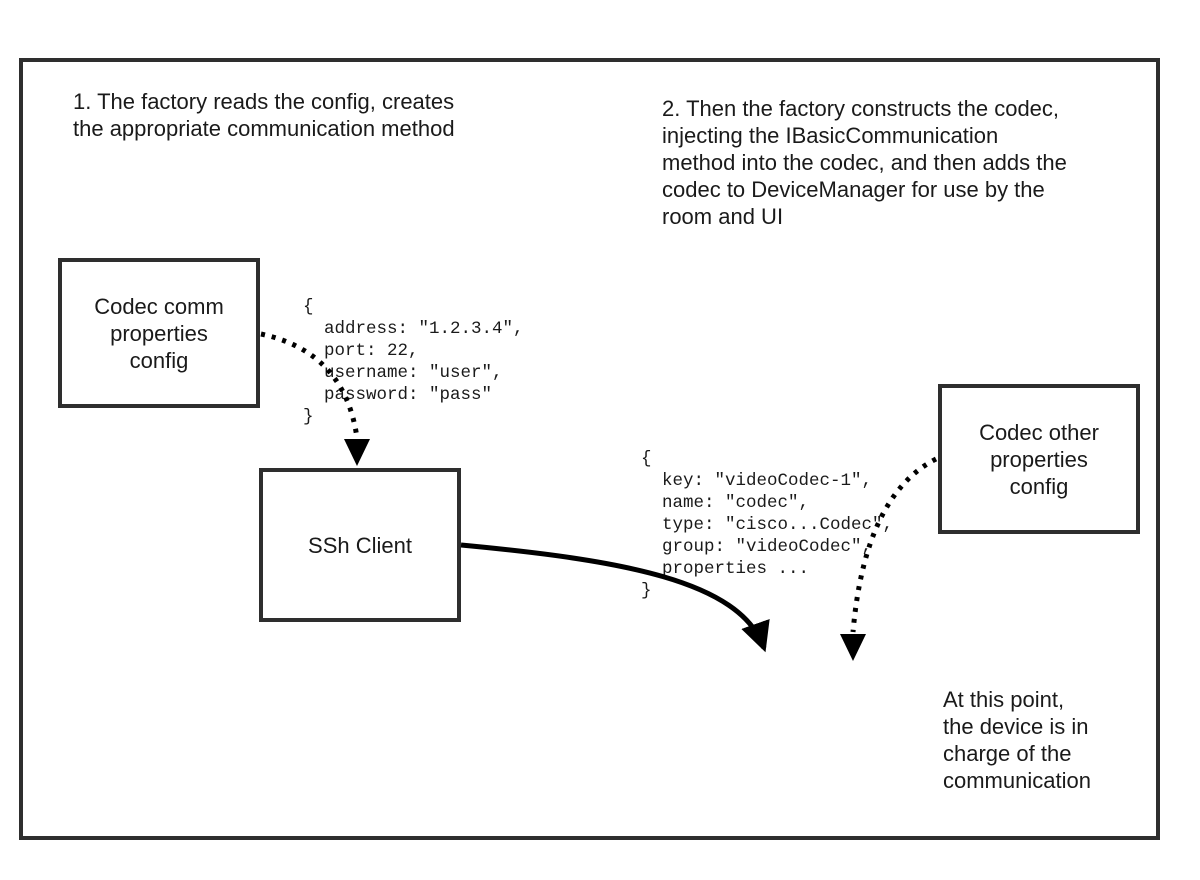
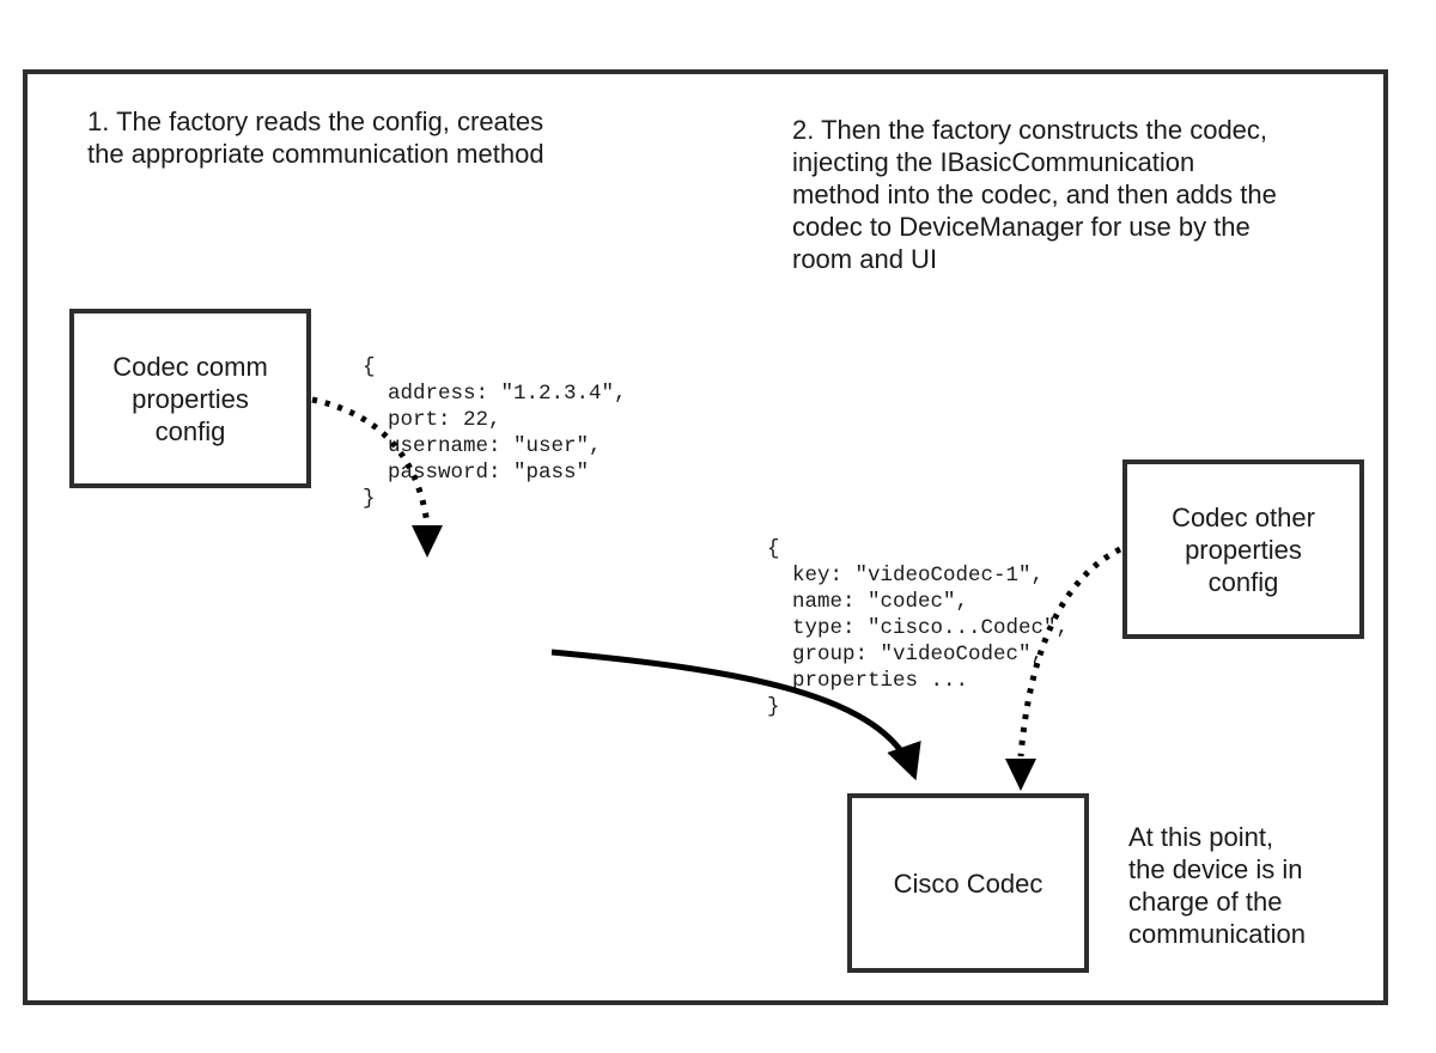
  1. The factory reads the config, creates
  the appropriate communication method
  2. Then the factory constructs the codec,
  injecting the IBasicCommunication
  method into the codec, and then adds the
  codec to DeviceManager for use by the
  room and UI
  At this point,
  the device is in
  charge of the
  communication
  {
  address: "1.2.3.4",
  port: 22,
  sername: "user",
  password: "pass"
  }
  {
  key: "videoCodec-1",
  name: "codec",
  type: "cisco...Codec,
  group: "videoCodec",
  properties ...
  }
  Codec comm
  properties
  config
- SSh Client
  Codec other
  properties
  config
+ Cisco Codec
